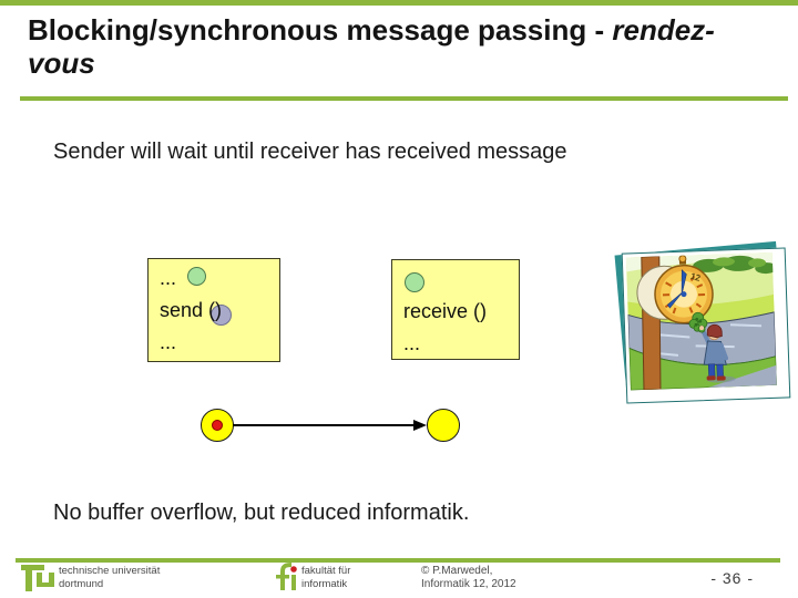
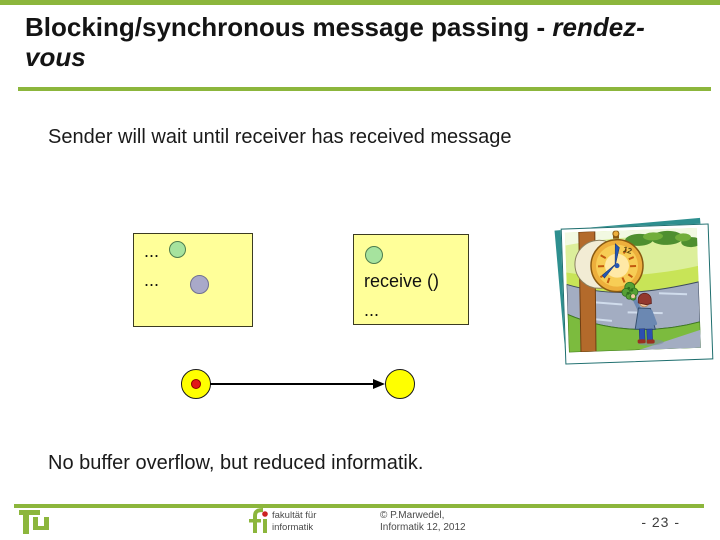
  Blocking/synchronous message passing - rendez-
  vous
  Sender will wait until receiver has received message
  ...
- send ()
  ...
  receive ()
  ...
  No buffer overflow, but reduced informatik.
- technische universität
- dortmund
  fakultät für
  informatik
  © P.Marwedel,
  Informatik 12, 2012
- - 36 -
+ - 23 -
